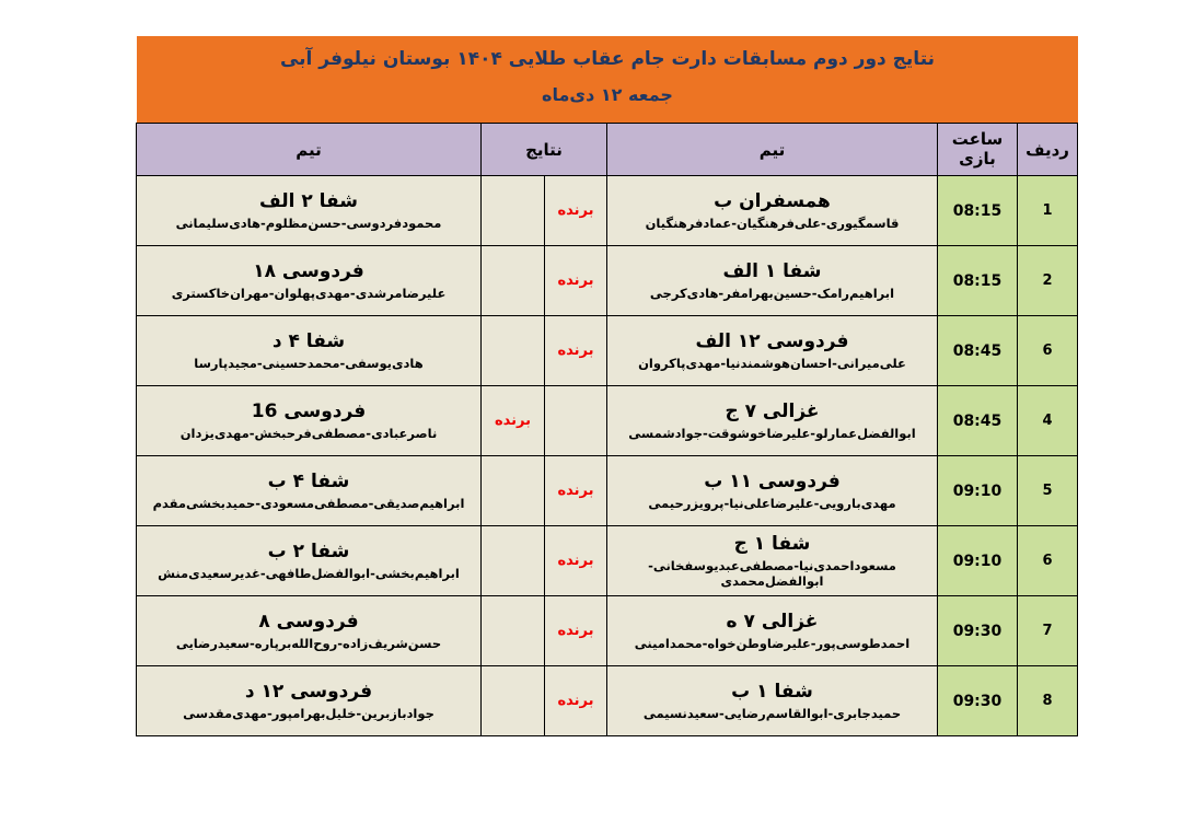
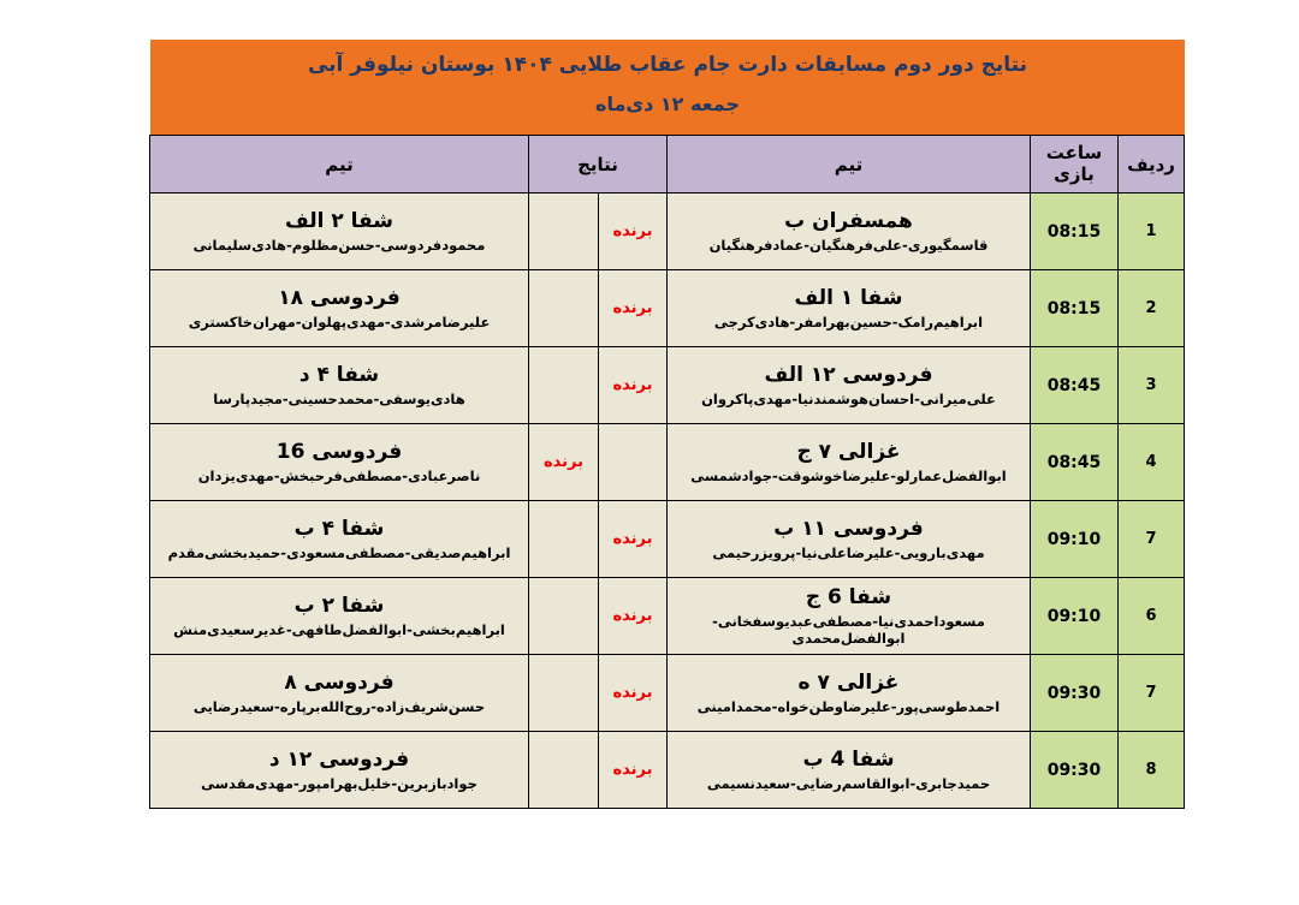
  نتایج دور دوم مسابقات دارت جام عقاب طلایی ۱۴۰۴ بوستان نیلوفر آبی
  جمعه ۱۲ دیماه
  ردیف	ساعت بازی	تیم	نتایج	تیم
  1	08:15	همسفران ب قاسمگیوری-علی‌فرهنگیان-عمادفرهنگیان	برنده		شفا ۲ الف محمودفردوسی-حسن‌مظلوم-هادی‌سلیمانی
  2	08:15	شفا ۱ الف ابراهیم‌رامک-حسین‌بهرامفر-هادی‌کرجی	برنده		فردوسی ۱۸ علیرضامرشدی-مهدی‌پهلوان-مهران‌خاکستری
- 6	08:45	فردوسی ۱۲ الف علی‌میرانی-احسان‌هوشمندنیا-مهدی‌پاکروان	برنده		شفا ۴ د هادی‌یوسفی-محمدحسینی-مجیدپارسا
+ 3	08:45	فردوسی ۱۲ الف علی‌میرانی-احسان‌هوشمندنیا-مهدی‌پاکروان	برنده		شفا ۴ د هادی‌یوسفی-محمدحسینی-مجیدپارسا
  4	08:45	غزالی ۷ ج ابوالفضل‌عمارلو-علیرضاخوشوقت-جوادشمسی		برنده	فردوسی 16 ناصرعبادی-مصطفی‌فرحبخش-مهدی‌یزدان
- 5	09:10	فردوسی ۱۱ ب مهدی‌بارویی-علیرضاعلی‌نیا-پرویزرحیمی	برنده		شفا ۴ ب ابراهیم‌صدیقی-مصطفی‌مسعودی-حمیدبخشی‌مقدم
+ 7	09:10	فردوسی ۱۱ ب مهدی‌بارویی-علیرضاعلی‌نیا-پرویزرحیمی	برنده		شفا ۴ ب ابراهیم‌صدیقی-مصطفی‌مسعودی-حمیدبخشی‌مقدم
- 6	09:10	شفا ۱ ج مسعوداحمدی‌نیا-مصطفی‌عبدیوسفخانی-ابوالفضل‌محمدی	برنده		شفا ۲ ب ابراهیم‌بخشی-ابوالفضل‌طافهی-غدیرسعیدی‌منش
+ 6	09:10	شفا 6 ج مسعوداحمدی‌نیا-مصطفی‌عبدیوسفخانی-ابوالفضل‌محمدی	برنده		شفا ۲ ب ابراهیم‌بخشی-ابوالفضل‌طافهی-غدیرسعیدی‌منش
  7	09:30	غزالی ۷ ه احمدطوسی‌پور-علیرضاوطن‌خواه-محمدامینی	برنده		فردوسی ۸ حسن‌شریف‌زاده-روح‌الله‌برپاره-سعیدرضایی
- 8	09:30	شفا ۱ ب حمیدجابری-ابوالقاسم‌رضایی-سعیدنسیمی	برنده		فردوسی ۱۲ د جوادبازبرین-خلیل‌بهرامپور-مهدی‌مقدسی
+ 8	09:30	شفا 4 ب حمیدجابری-ابوالقاسم‌رضایی-سعیدنسیمی	برنده		فردوسی ۱۲ د جوادبازبرین-خلیل‌بهرامپور-مهدی‌مقدسی
